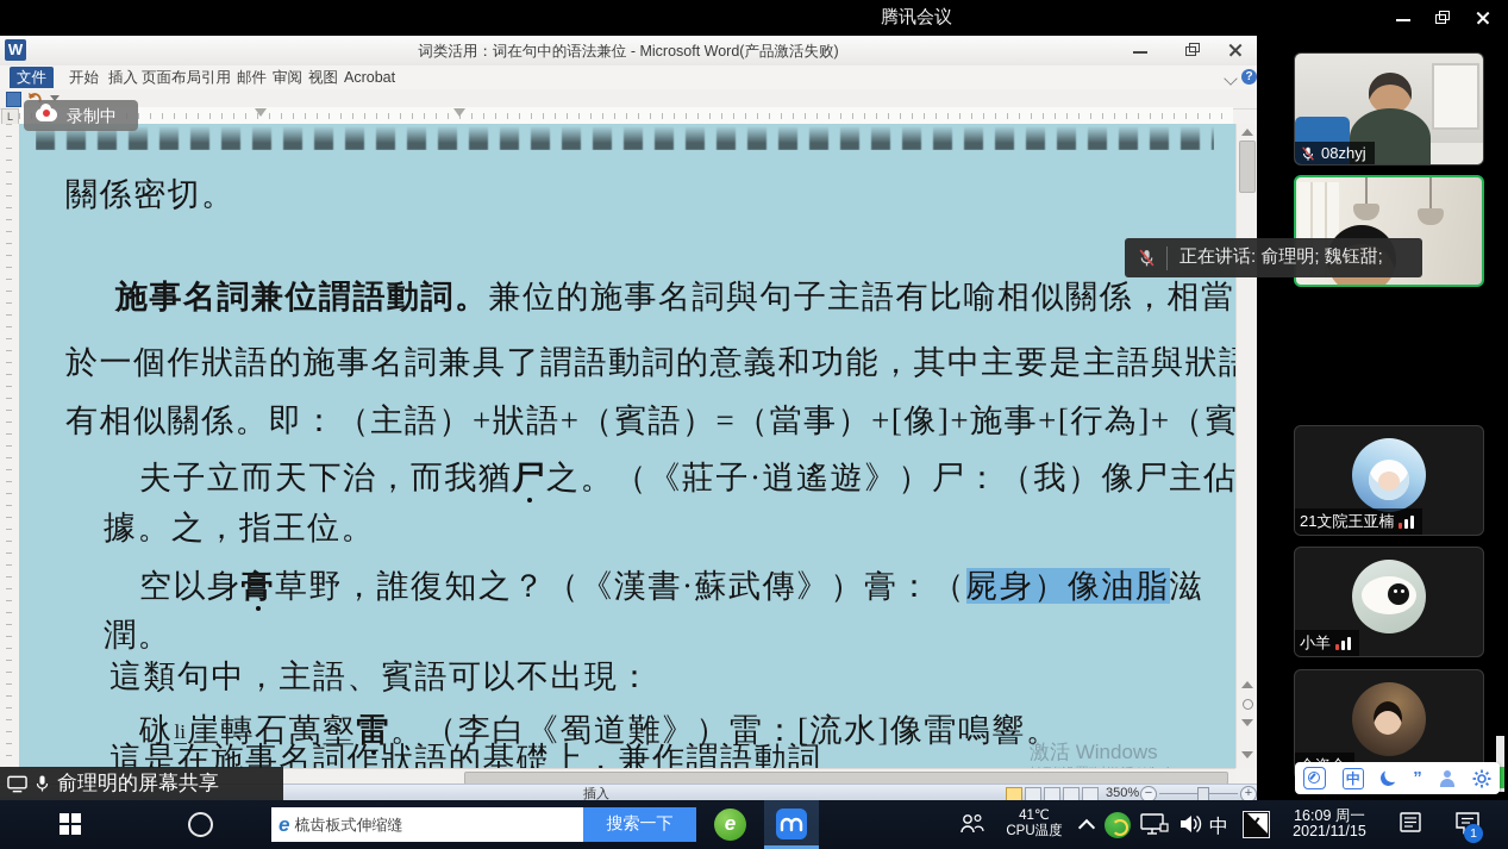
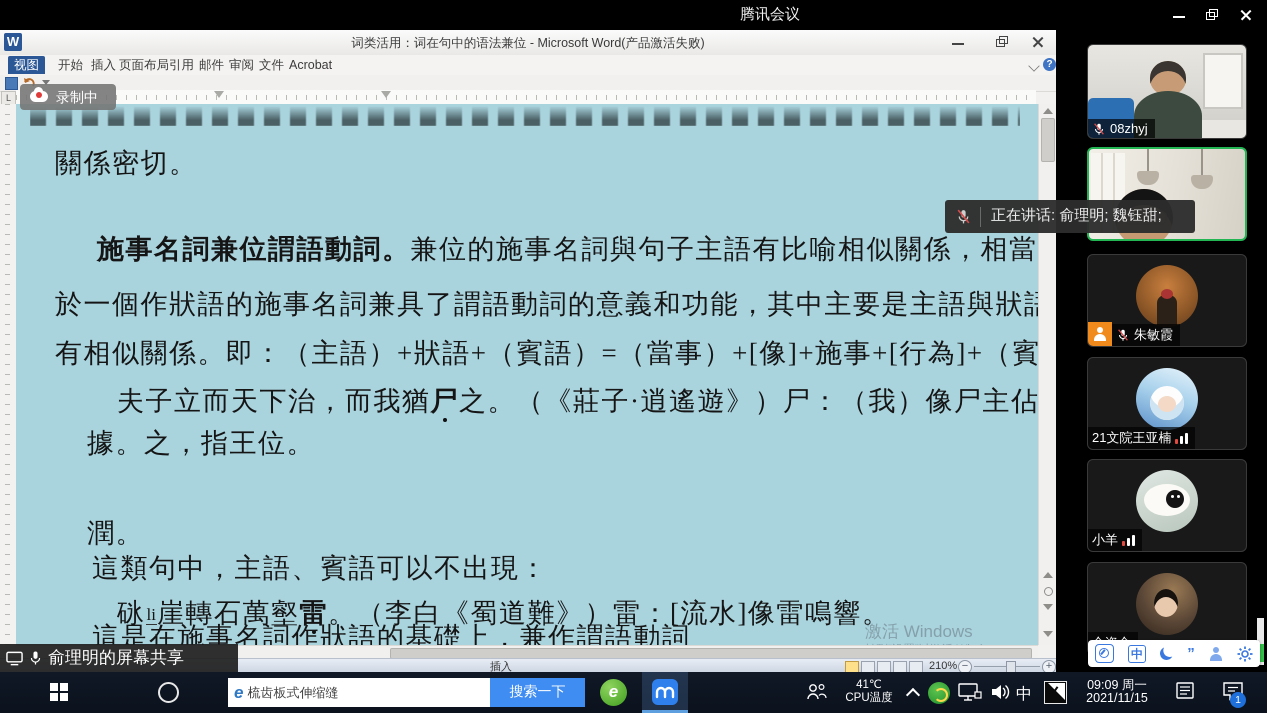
  腾讯会议
  W
  词类活用：词在句中的语法兼位 - Microsoft Word(产品激活失败)
- 文件
+ 视图
  开始
  插入
  页面布局
  引用
  邮件
  审阅
- 视图
+ 文件
  Acrobat
  ?
  L
  關係密切。
  施事名詞兼位謂語動詞。兼位的施事名詞與句子主語有比喻相似關係，相當
  於一個作狀語的施事名詞兼具了謂語動詞的意義和功能，其中主要是主語與狀
  有相似關係。即：（主語）+狀語+（賓語）=（當事）+[像]+施事+[行為]+（賓
  夫子立而天下治，而我猶尸之。（《莊子·逍遙遊》）尸：（我）像尸主佔
  據。之，指王位。
- 空以身膏草野，誰復知之？（《漢書·蘇武傳》）膏：（屍身）像油脂滋
  潤。
  這類句中，主語、賓語可以不出現：
  砯li崖轉石萬壑雷。（李白《蜀道難》）雷：[流水]像雷鳴響。
  這是在施事名詞作狀語的基礎上，兼作謂語動詞
  激活 Windows
  插入
- 350%
+ 210%
  −
  +
  录制中
  正在讲话: 俞理明; 魏钰甜;
  俞理明的屏幕共享
  08zhyj
+ 朱敏霞
  21文院王亚楠
  小羊
  中
  ”
  e
  梳齿板式伸缩缝
  搜索一下
  e
  41℃
  CPU温度
  中
- 16:09 周一
+ 09:09 周一
  2021/11/15
  1
